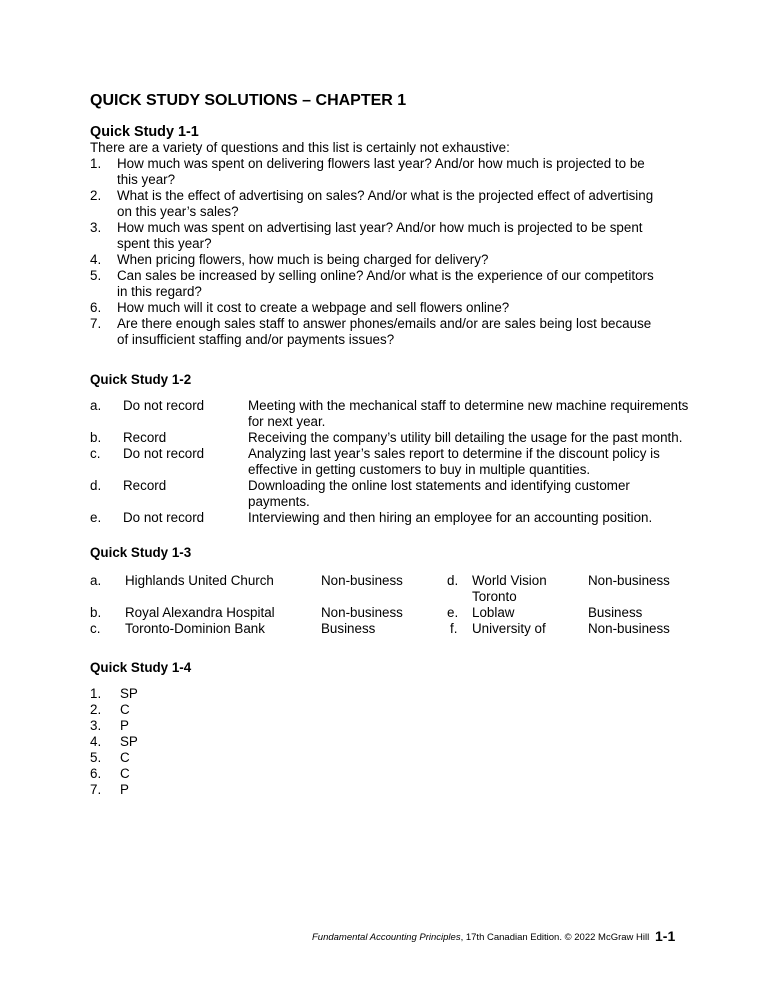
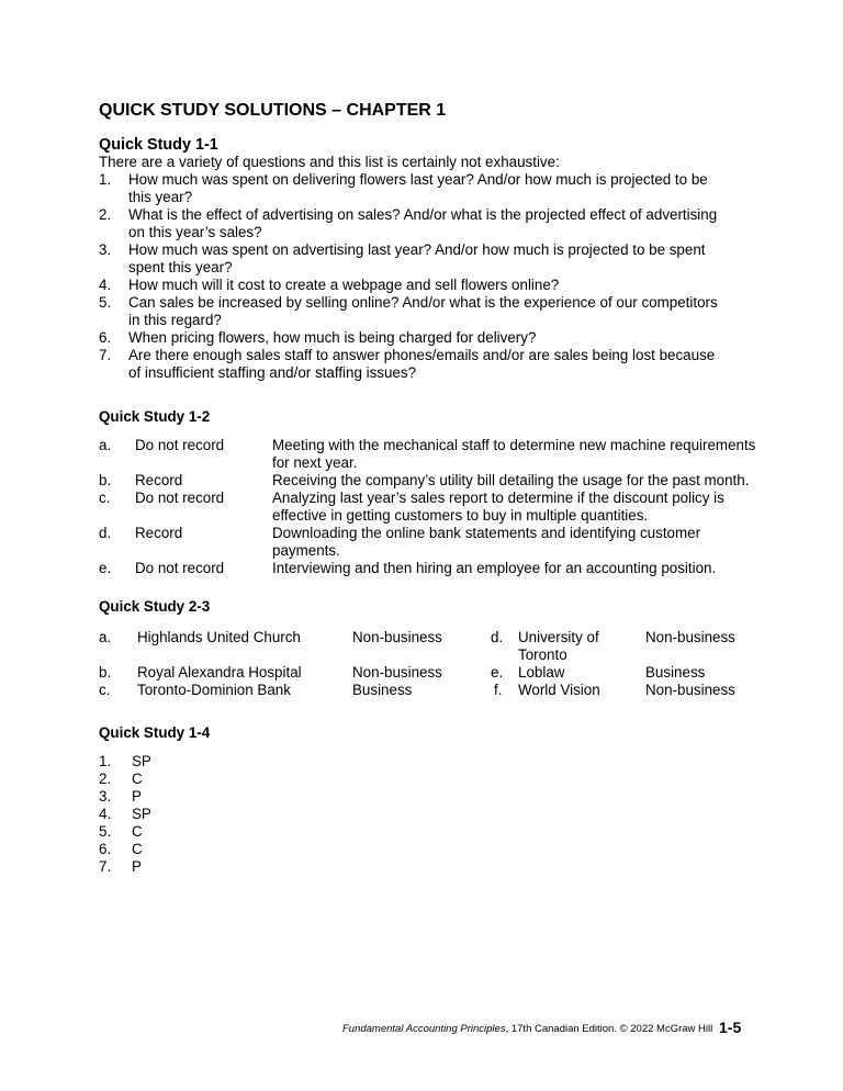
  QUICK STUDY SOLUTIONS – CHAPTER 1
  Quick Study 1-1
  There are a variety of questions and this list is certainly not exhaustive:
  1.
  How much was spent on delivering flowers last year? And/or how much is projected to be
  this year?
  2.
  What is the effect of advertising on sales? And/or what is the projected effect of advertising
  on this year’s sales?
  3.
  How much was spent on advertising last year? And/or how much is projected to be spent
  spent this year?
  4.
- When pricing flowers, how much is being charged for delivery?
+ How much will it cost to create a webpage and sell flowers online?
  5.
  Can sales be increased by selling online? And/or what is the experience of our competitors
  in this regard?
  6.
- How much will it cost to create a webpage and sell flowers online?
+ When pricing flowers, how much is being charged for delivery?
  7.
  Are there enough sales staff to answer phones/emails and/or are sales being lost because
- of insufficient staffing and/or payments issues?
+ of insufficient staffing and/or staffing issues?
  Quick Study 1-2
  a.
  Do not record
  Meeting with the mechanical staff to determine new machine requirements
  for next year.
  b.
  Record
  Receiving the company’s utility bill detailing the usage for the past month.
  c.
  Do not record
  Analyzing last year’s sales report to determine if the discount policy is
  effective in getting customers to buy in multiple quantities.
  d.
  Record
- Downloading the online lost statements and identifying customer
+ Downloading the online bank statements and identifying customer
  payments.
  e.
  Do not record
  Interviewing and then hiring an employee for an accounting position.
- Quick Study 1-3
+ Quick Study 2-3
  a.
  Highlands United Church
  Non-business
  d.
- World Vision
+ University of
  Toronto
  Non-business
  b.
  Royal Alexandra Hospital
  Non-business
  e.
  Loblaw
  Business
  c.
  Toronto-Dominion Bank
  Business
  f.
- University of
+ World Vision
  Non-business
  Quick Study 1-4
  1.
  SP
  2.
  C
  3.
  P
  4.
  SP
  5.
  C
  6.
  C
  7.
  P
  Fundamental Accounting Principles, 17th Canadian Edition. © 2022 McGraw Hill
- 1-1
+ 1-5
